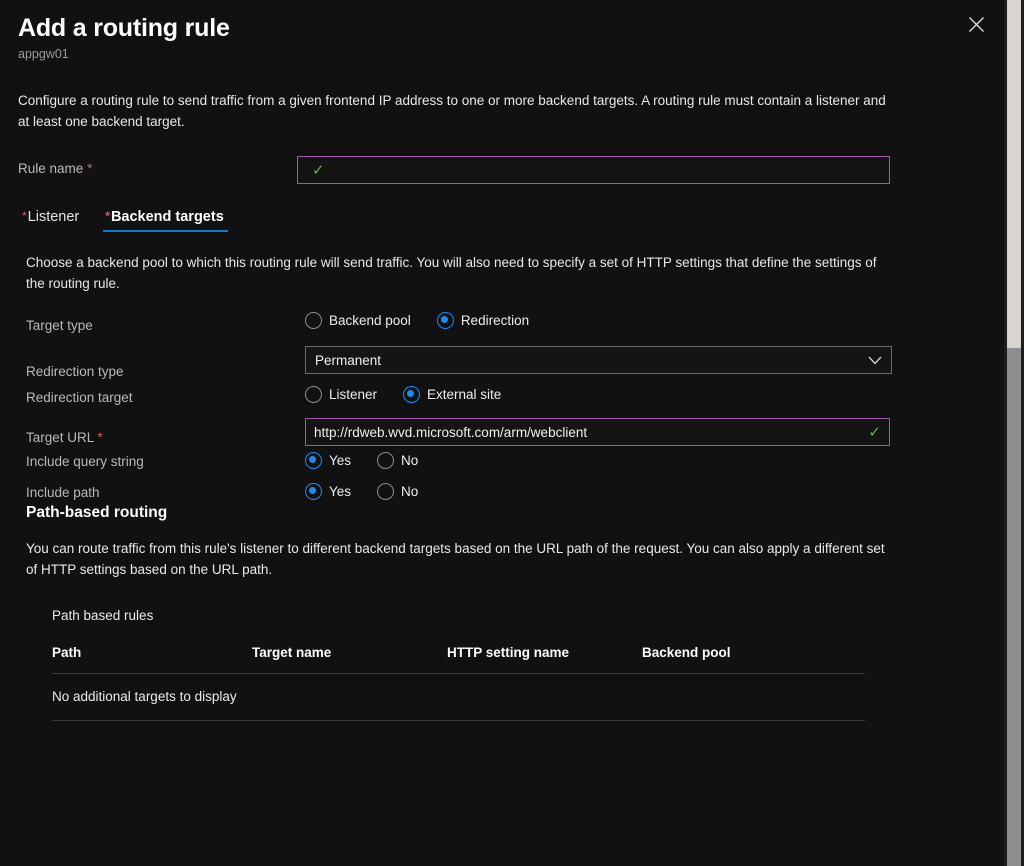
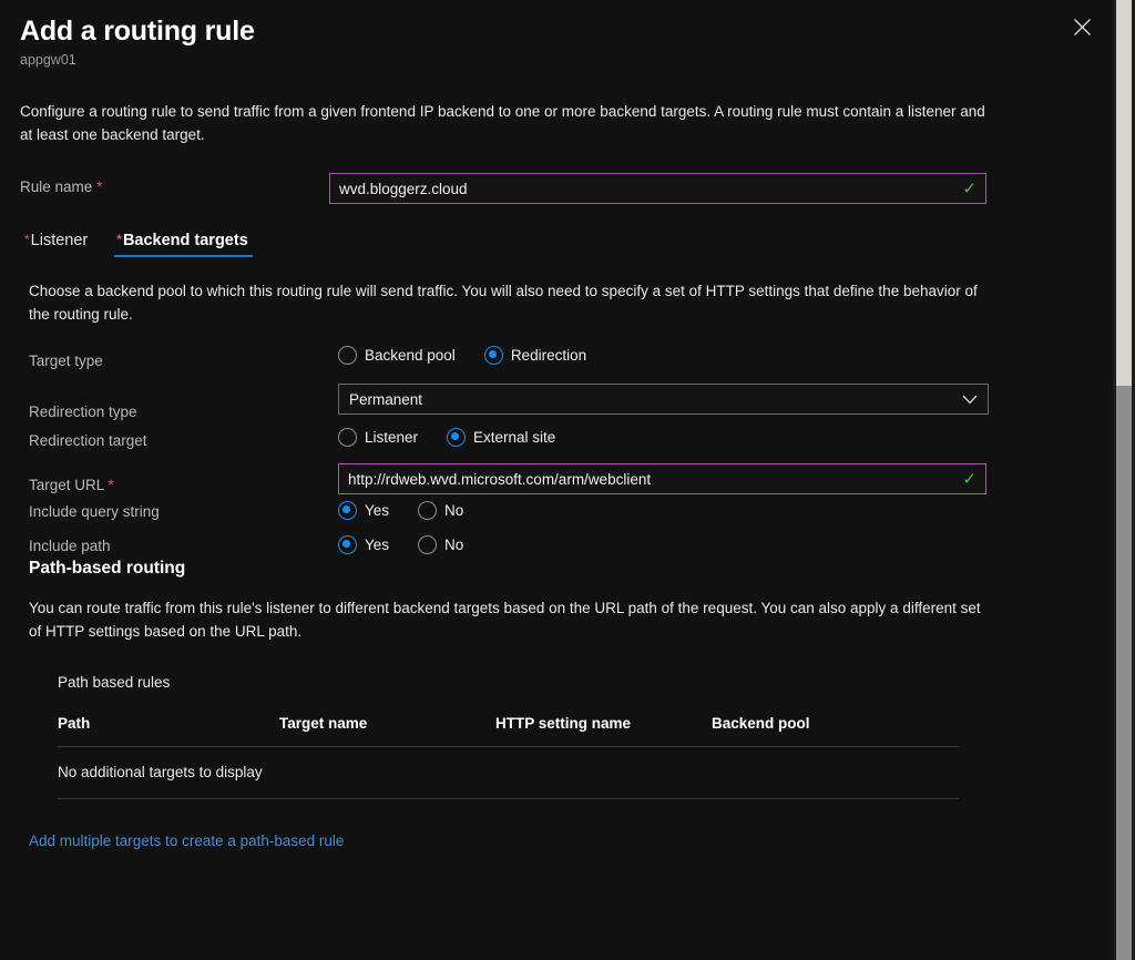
  Add a routing rule
  appgw01
- Configure a routing rule to send traffic from a given frontend IP address to one or more backend targets. A routing rule must contain a listener and at least one backend target.
+ Configure a routing rule to send traffic from a given frontend IP backend to one or more backend targets. A routing rule must contain a listener and at least one backend target.
  Rule name *
+ wvd.bloggerz.cloud
  ✓
  *Listener
  *Backend targets
- Choose a backend pool to which this routing rule will send traffic. You will also need to specify a set of HTTP settings that define the settings of the routing rule.
+ Choose a backend pool to which this routing rule will send traffic. You will also need to specify a set of HTTP settings that define the behavior of the routing rule.
  Target type
  Backend pool
  Redirection
  Redirection type
  Permanent
  Redirection target
  Listener
  External site
  Target URL *
  http://rdweb.wvd.microsoft.com/arm/webclient
  ✓
  Include query string
  Yes
  No
  Include path
  Yes
  No
  Path-based routing
  You can route traffic from this rule's listener to different backend targets based on the URL path of the request. You can also apply a different set of HTTP settings based on the URL path.
  Path based rules
  Path	Target name	HTTP setting name	Backend pool
  No additional targets to display
+ Add multiple targets to create a path-based rule
